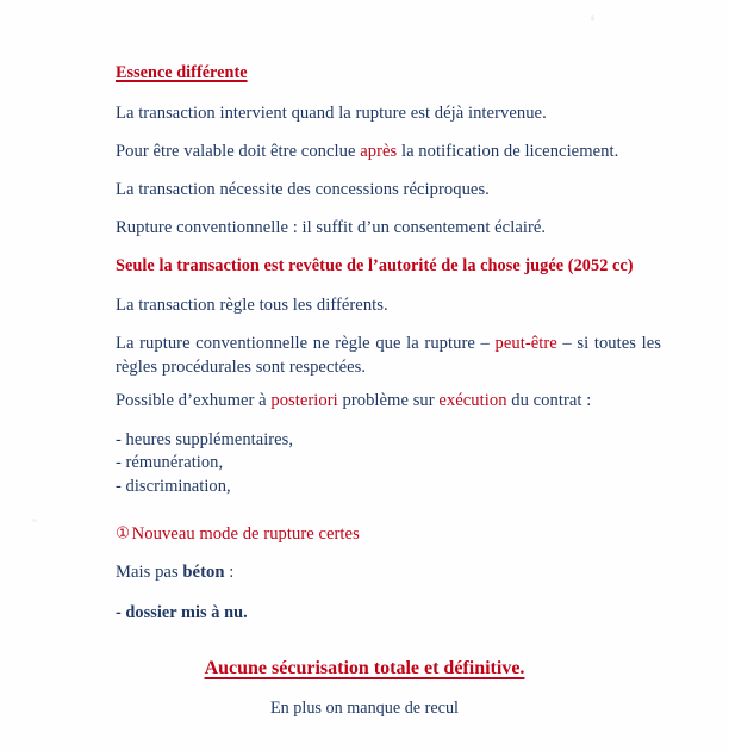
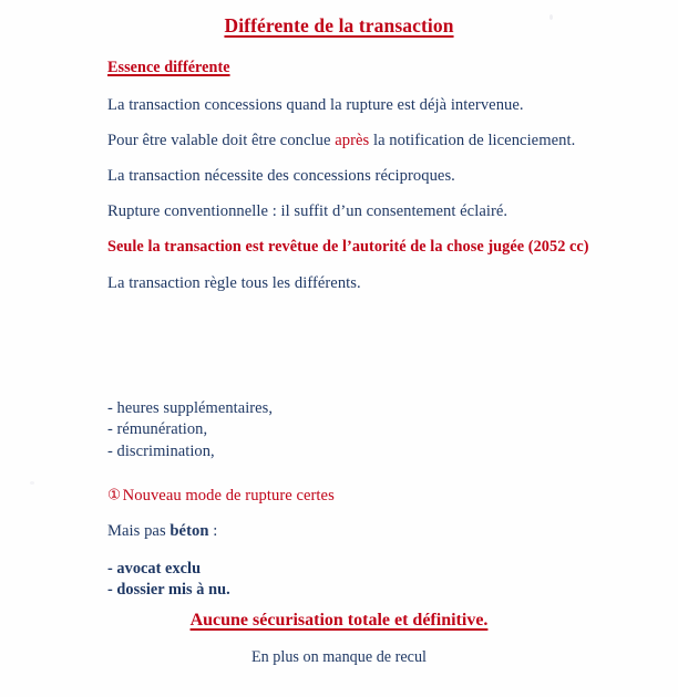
+ Différente de la transaction
  Essence différente
- La transaction intervient quand la rupture est déjà intervenue.
+ La transaction concessions quand la rupture est déjà intervenue.
  Pour être valable doit être conclue après la notification de licenciement.
  La transaction nécessite des concessions réciproques.
  Rupture conventionnelle : il suffit d’un consentement éclairé.
  Seule la transaction est revêtue de l’autorité de la chose jugée (2052 cc)
  La transaction règle tous les différents.
- La rupture conventionnelle ne règle que la rupture – peut-être – si toutes les règles procédurales sont respectées.
- Possible d’exhumer à posteriori problème sur exécution du contrat :
  - heures supplémentaires,
  - rémunération,
  - discrimination,
  ①Nouveau mode de rupture certes
  Mais pas béton :
+ - avocat exclu
  - dossier mis à nu.
  Aucune sécurisation totale et définitive.
  En plus on manque de recul
